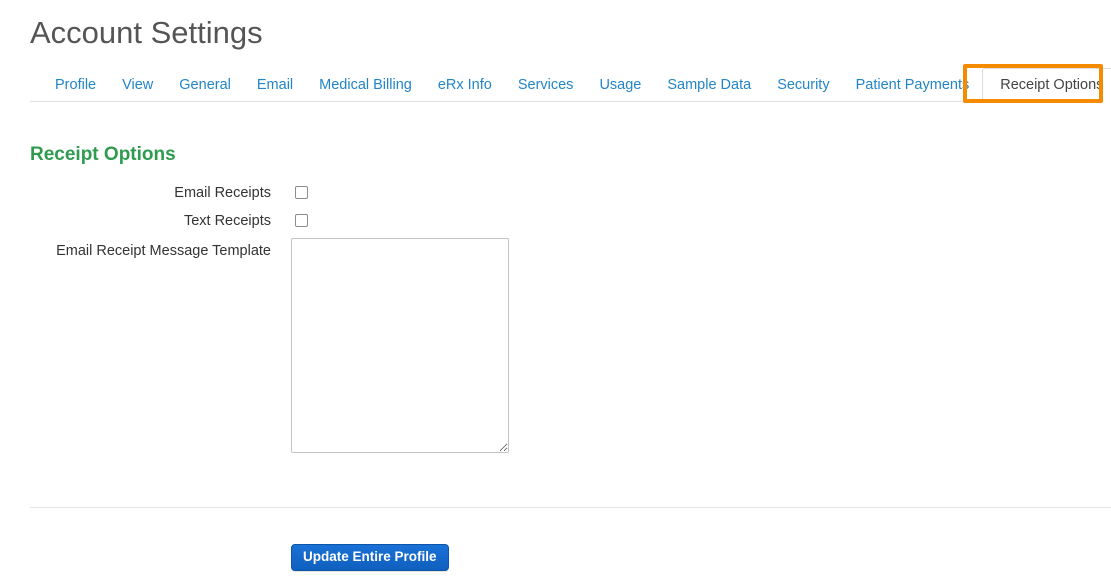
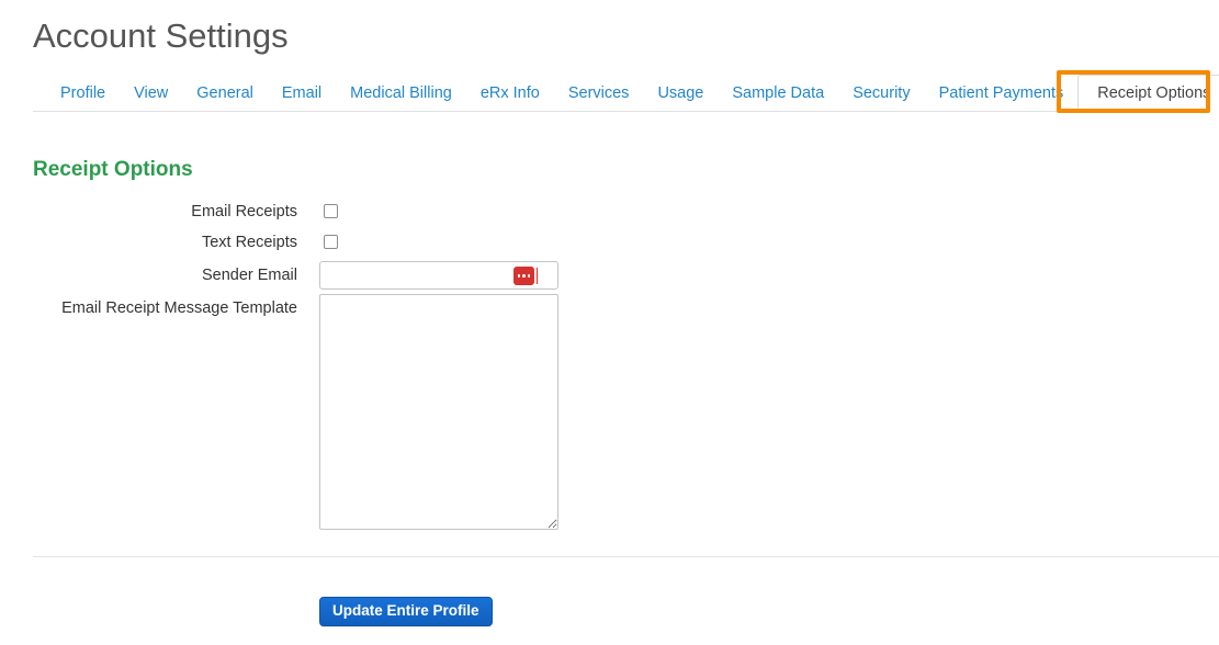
  Account Settings
  Profile
  View
  General
  Email
  Medical Billing
  eRx Info
  Services
  Usage
  Sample Data
  Security
  Patient Payments
  Receipt Options
  Receipt Options
  Email Receipts
  Text Receipts
+ Sender Email
  Email Receipt Message Template
  Update Entire Profile
